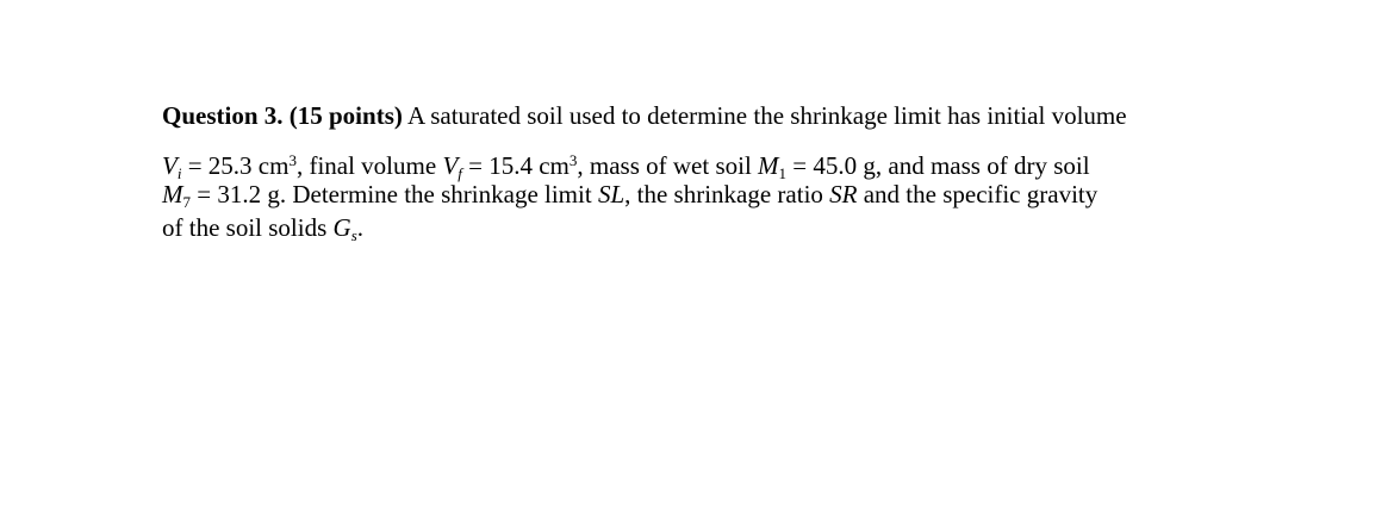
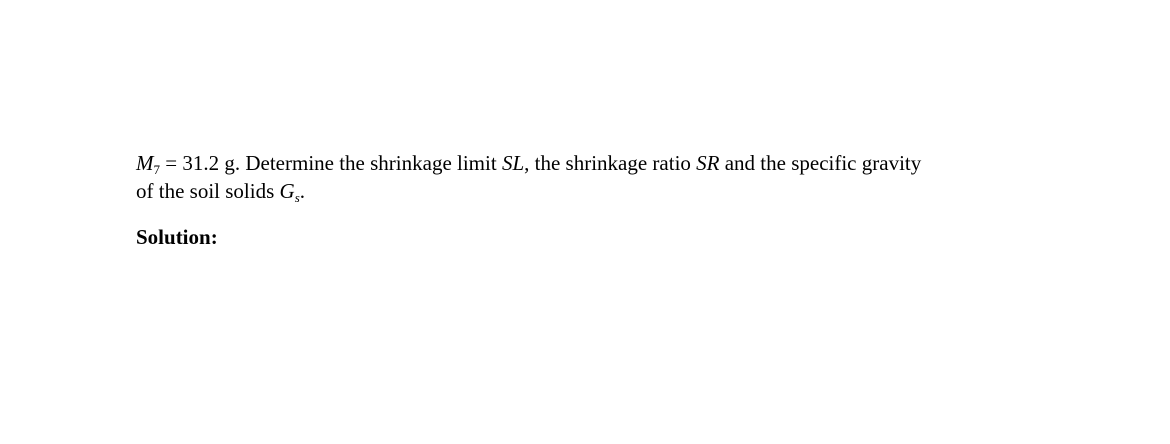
- Question 3. (15 points) A saturated soil used to determine the shrinkage limit has initial volume
- Vi = 25.3 cm3, final volume Vf = 15.4 cm3, mass of wet soil M1 = 45.0 g, and mass of dry soil
  M7 = 31.2 g. Determine the shrinkage limit SL, the shrinkage ratio SR and the specific gravity
  of the soil solids Gs.
+ Solution:
